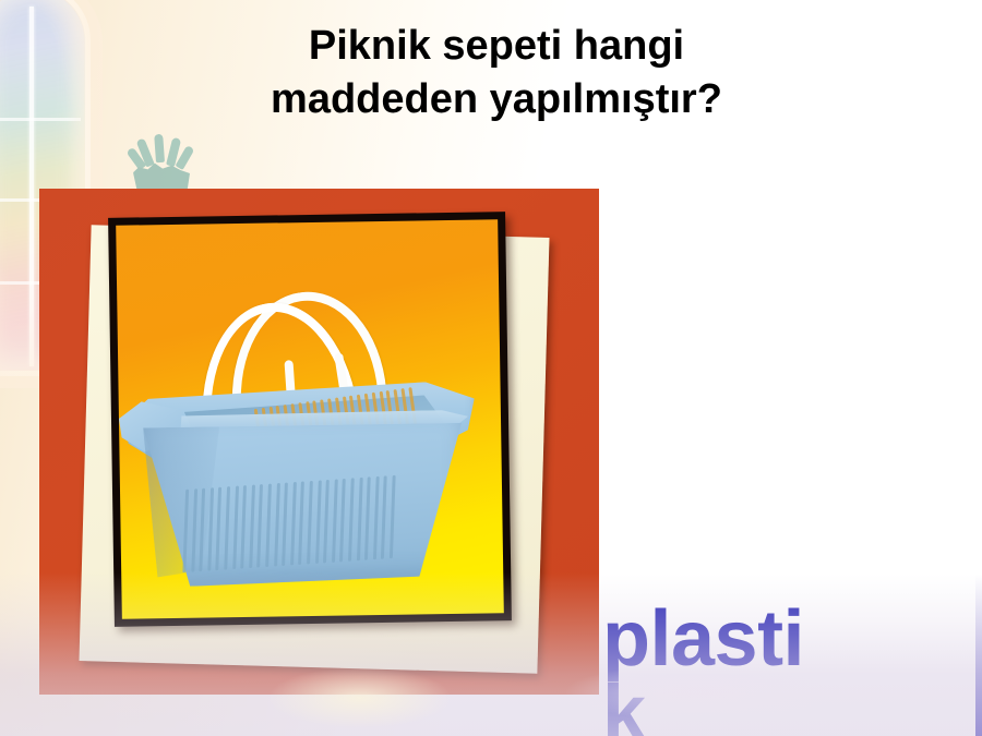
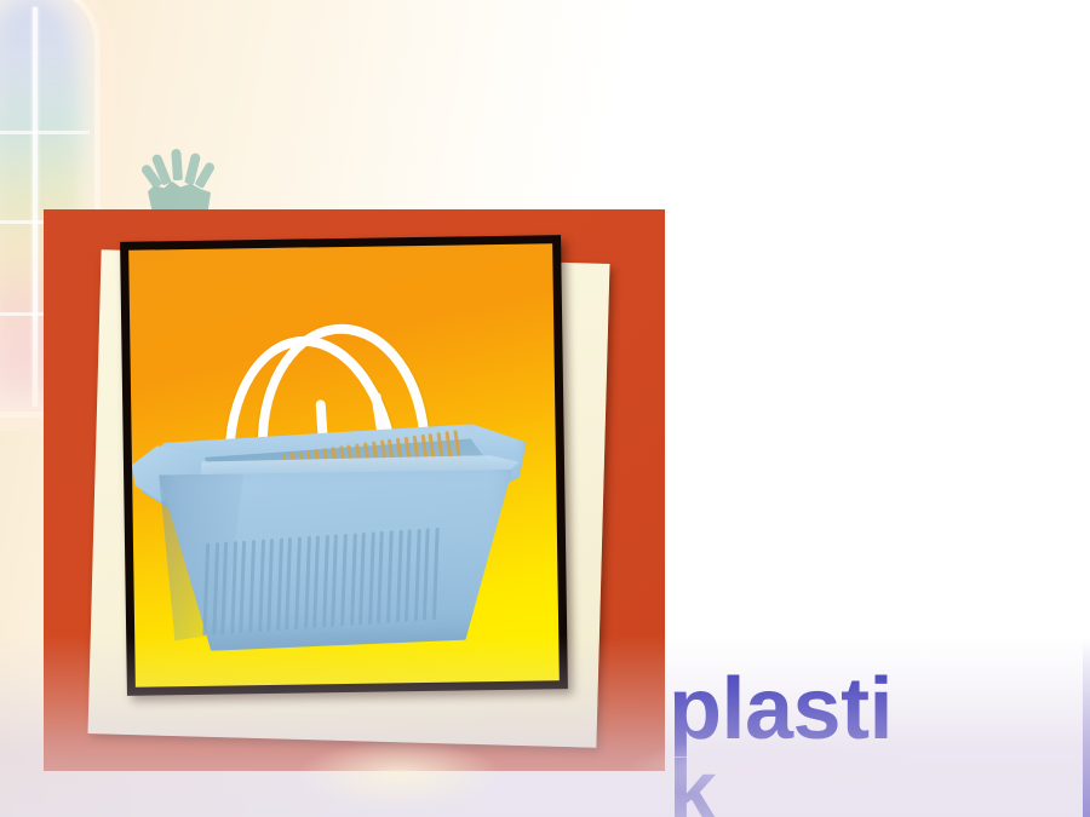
- Piknik sepeti hangi
- maddeden yapılmıştır?
